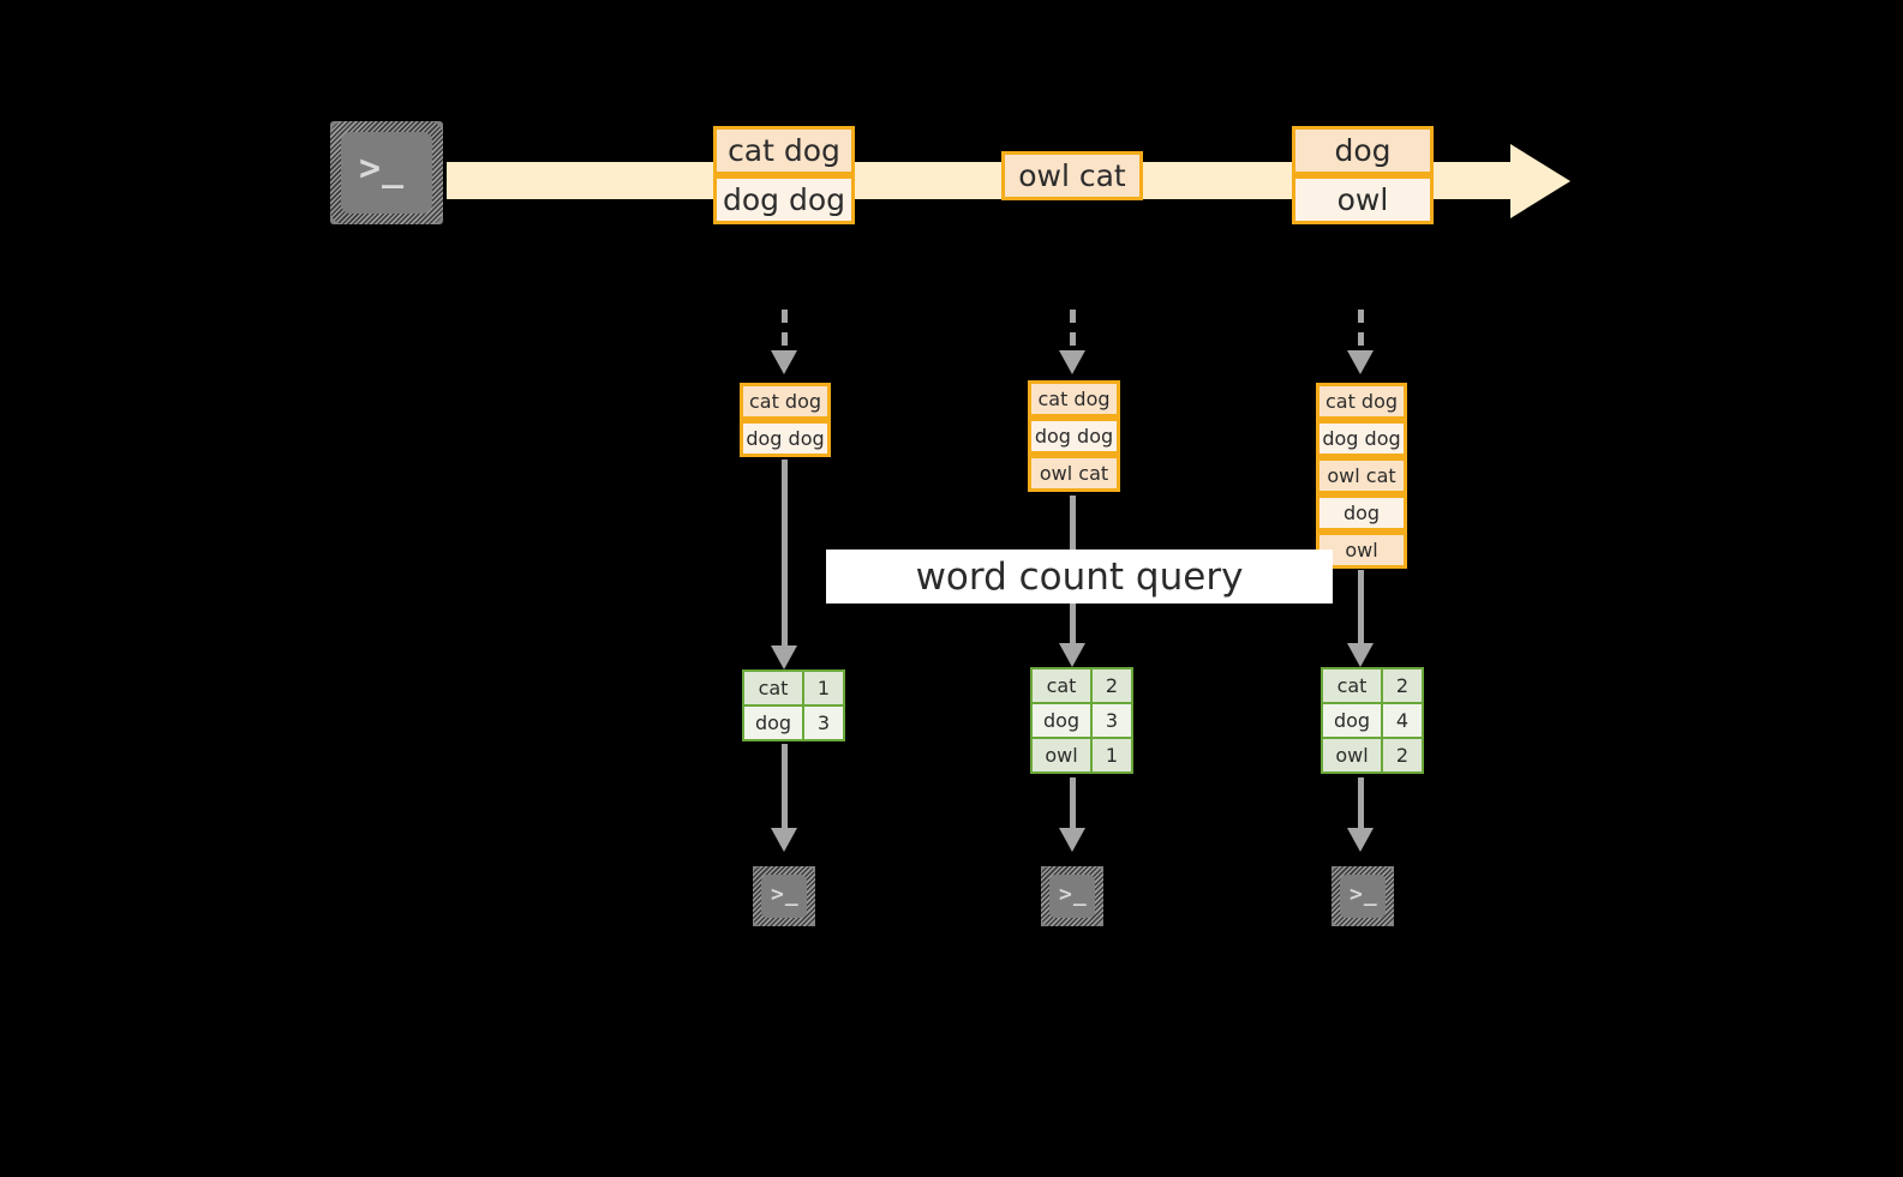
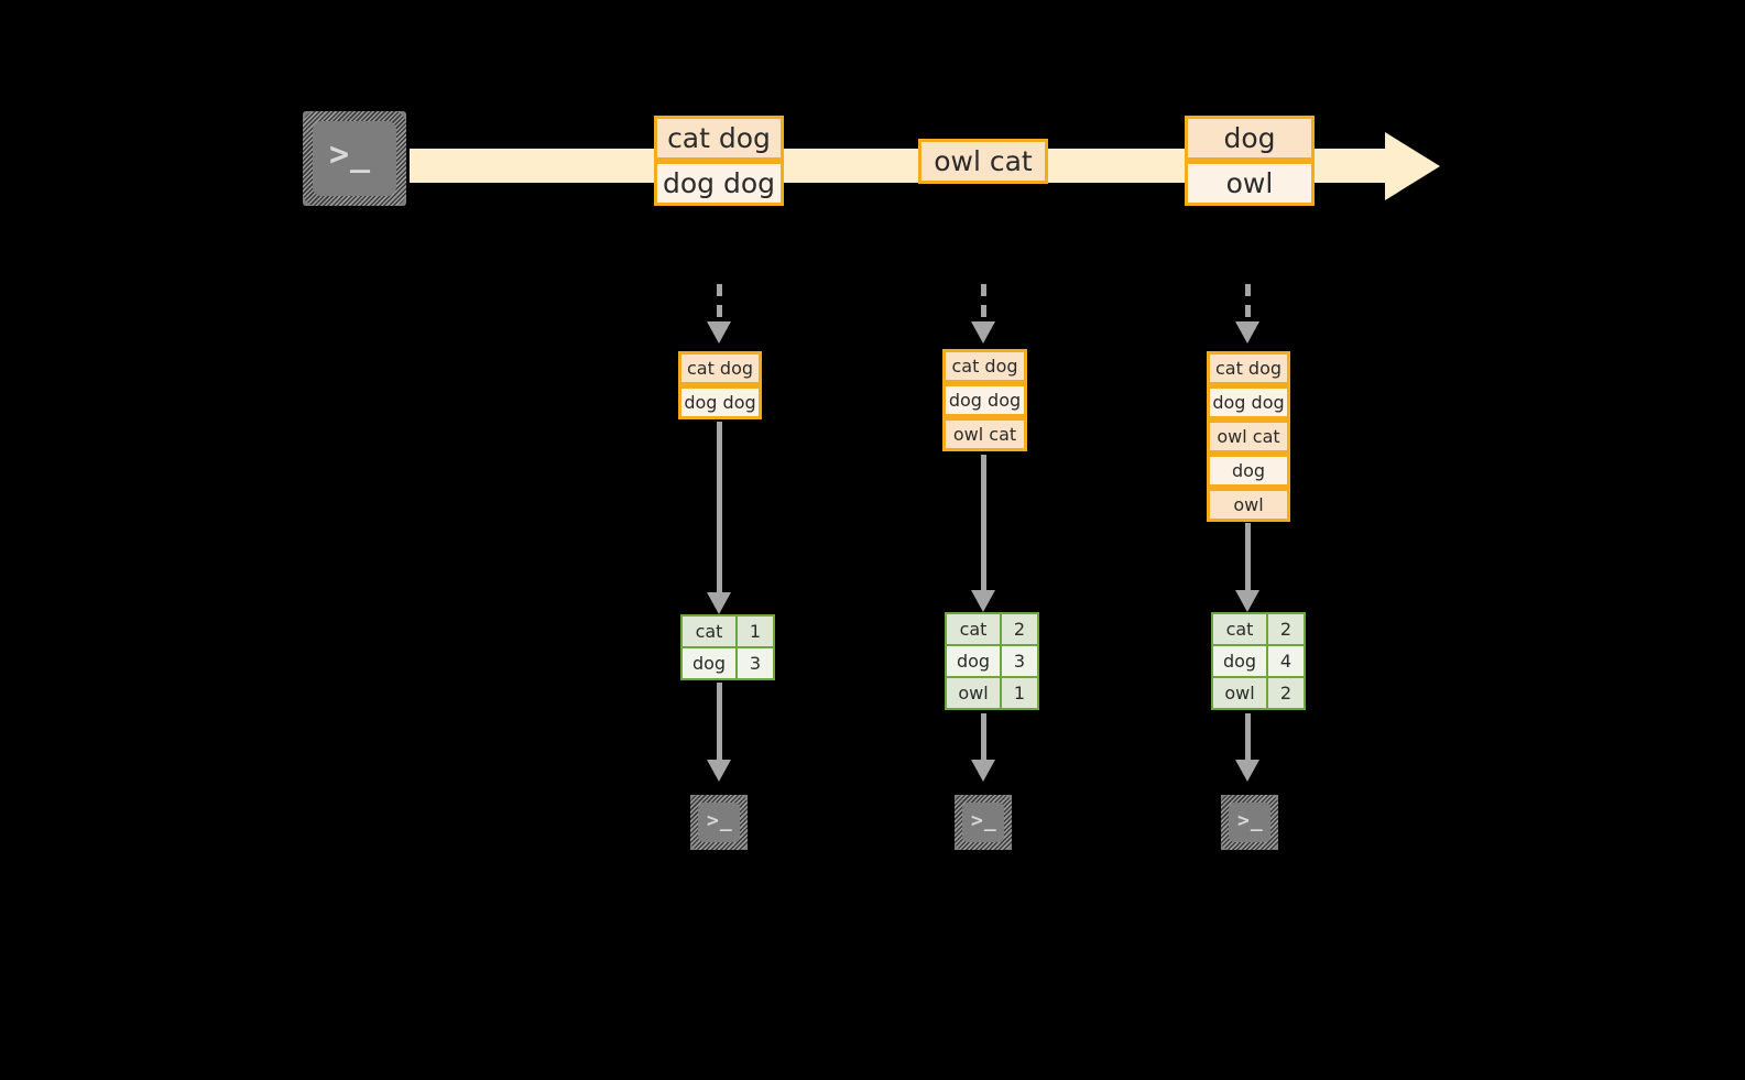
  >_
  cat dog
  dog dog
  owl cat
  dog
  owl
  cat dog
  dog dog
  cat dog
  dog dog
  owl cat
  cat dog
  dog dog
  owl cat
  dog
  owl
- word count query
  cat	1
  dog	3
  cat	2
  dog	3
  owl	1
  cat	2
  dog	4
  owl	2
  >_
  >_
  >_
